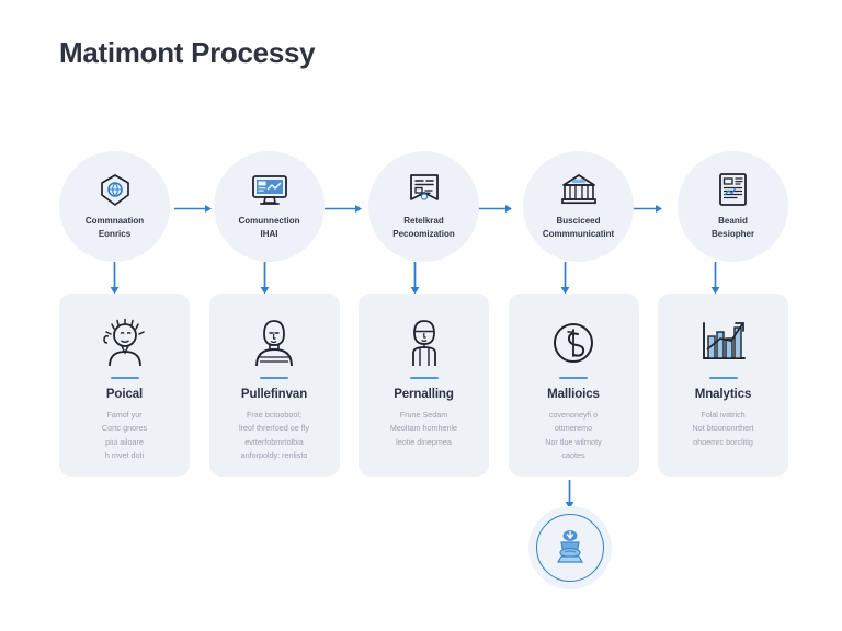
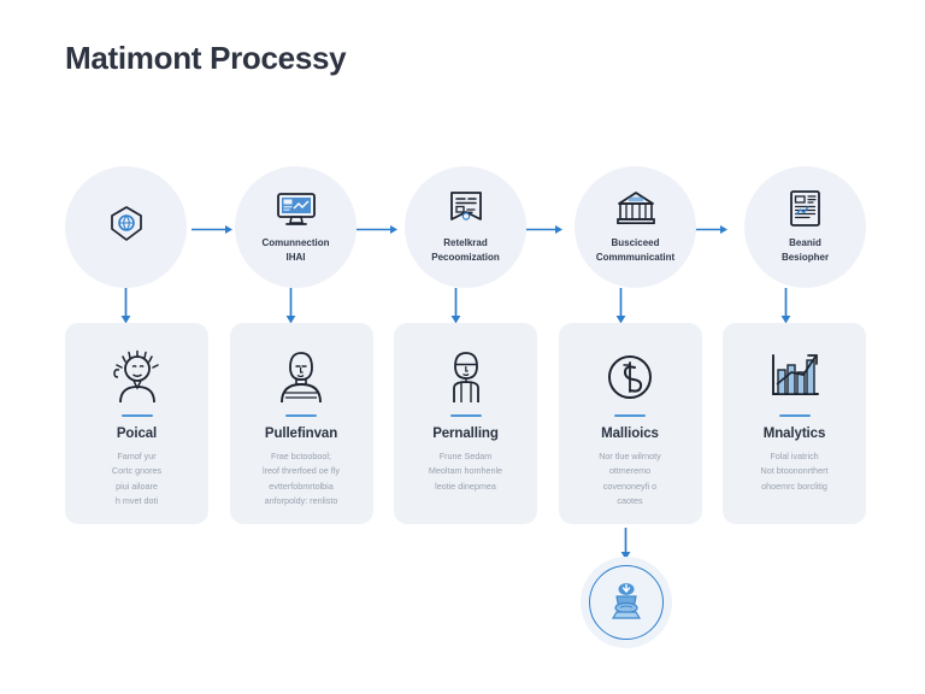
  Matimont Processy
- Commnaation
- Eonrics
  Comunnection
  IHAI
  Retelkrad
  Pecoomization
  Busciceed
  Commmunicatint
  Beanid
  Besiopher
  Poical
  Famof yur
  Cortc gnores
  piui ailoare
  h mvet doti
  Pullefinvan
  Frae bctoobool;
  lreof threrfoed oe fly
  evtterfobmrtolbia
  anforpoldy: renlisto
  Pernalling
  Frune Sedam
  Meoltam homhenle
  leotie dinepmea
  Mallioics
- covenoneyfi o
+ Nor tlue wilrnoty
  ottmeremo
- Nor tlue wilrnoty
+ covenoneyfi o
  caotes
  Mnalytics
  Folal ivatrich
  Not btoononrthert
  ohoemrc borclitig
